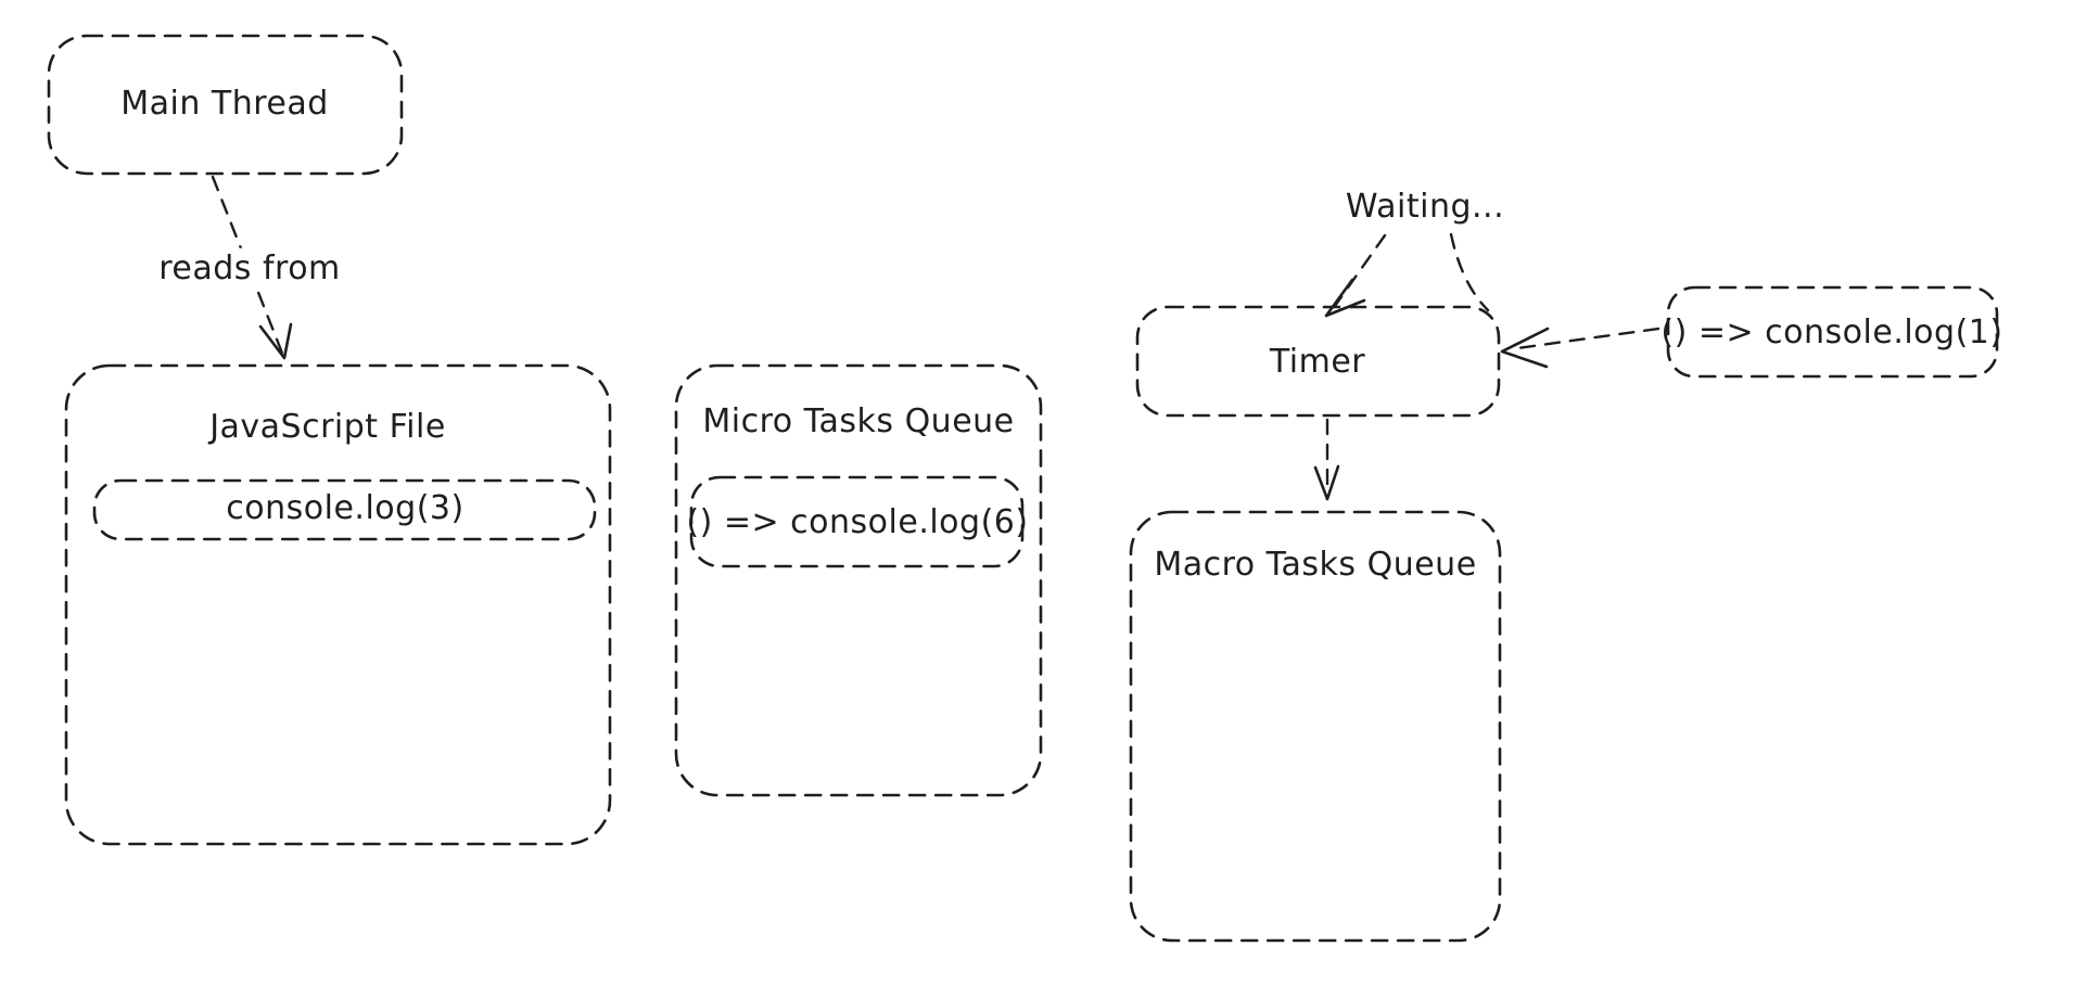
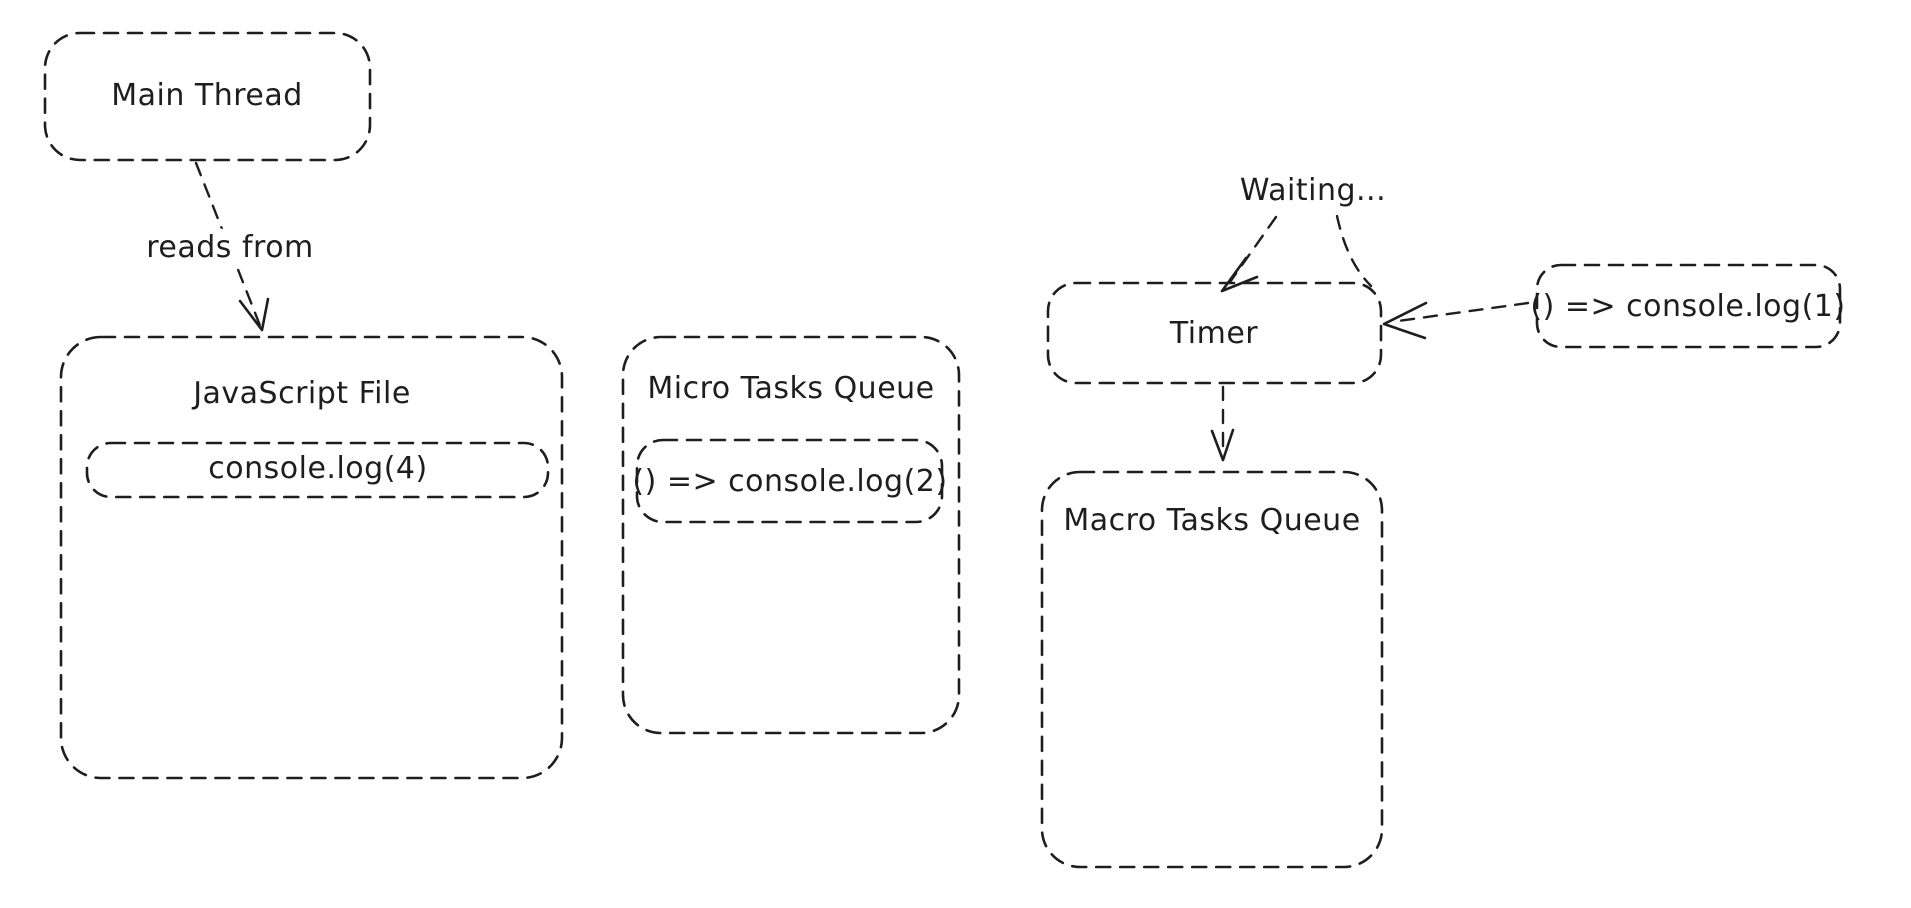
  Main Thread
  reads from
  JavaScript File
- console.log(3)
+ console.log(4)
  Micro Tasks Queue
- () => console.log(6)
+ () => console.log(2)
  Waiting...
  Timer
  Macro Tasks Queue
  () => console.log(1)
